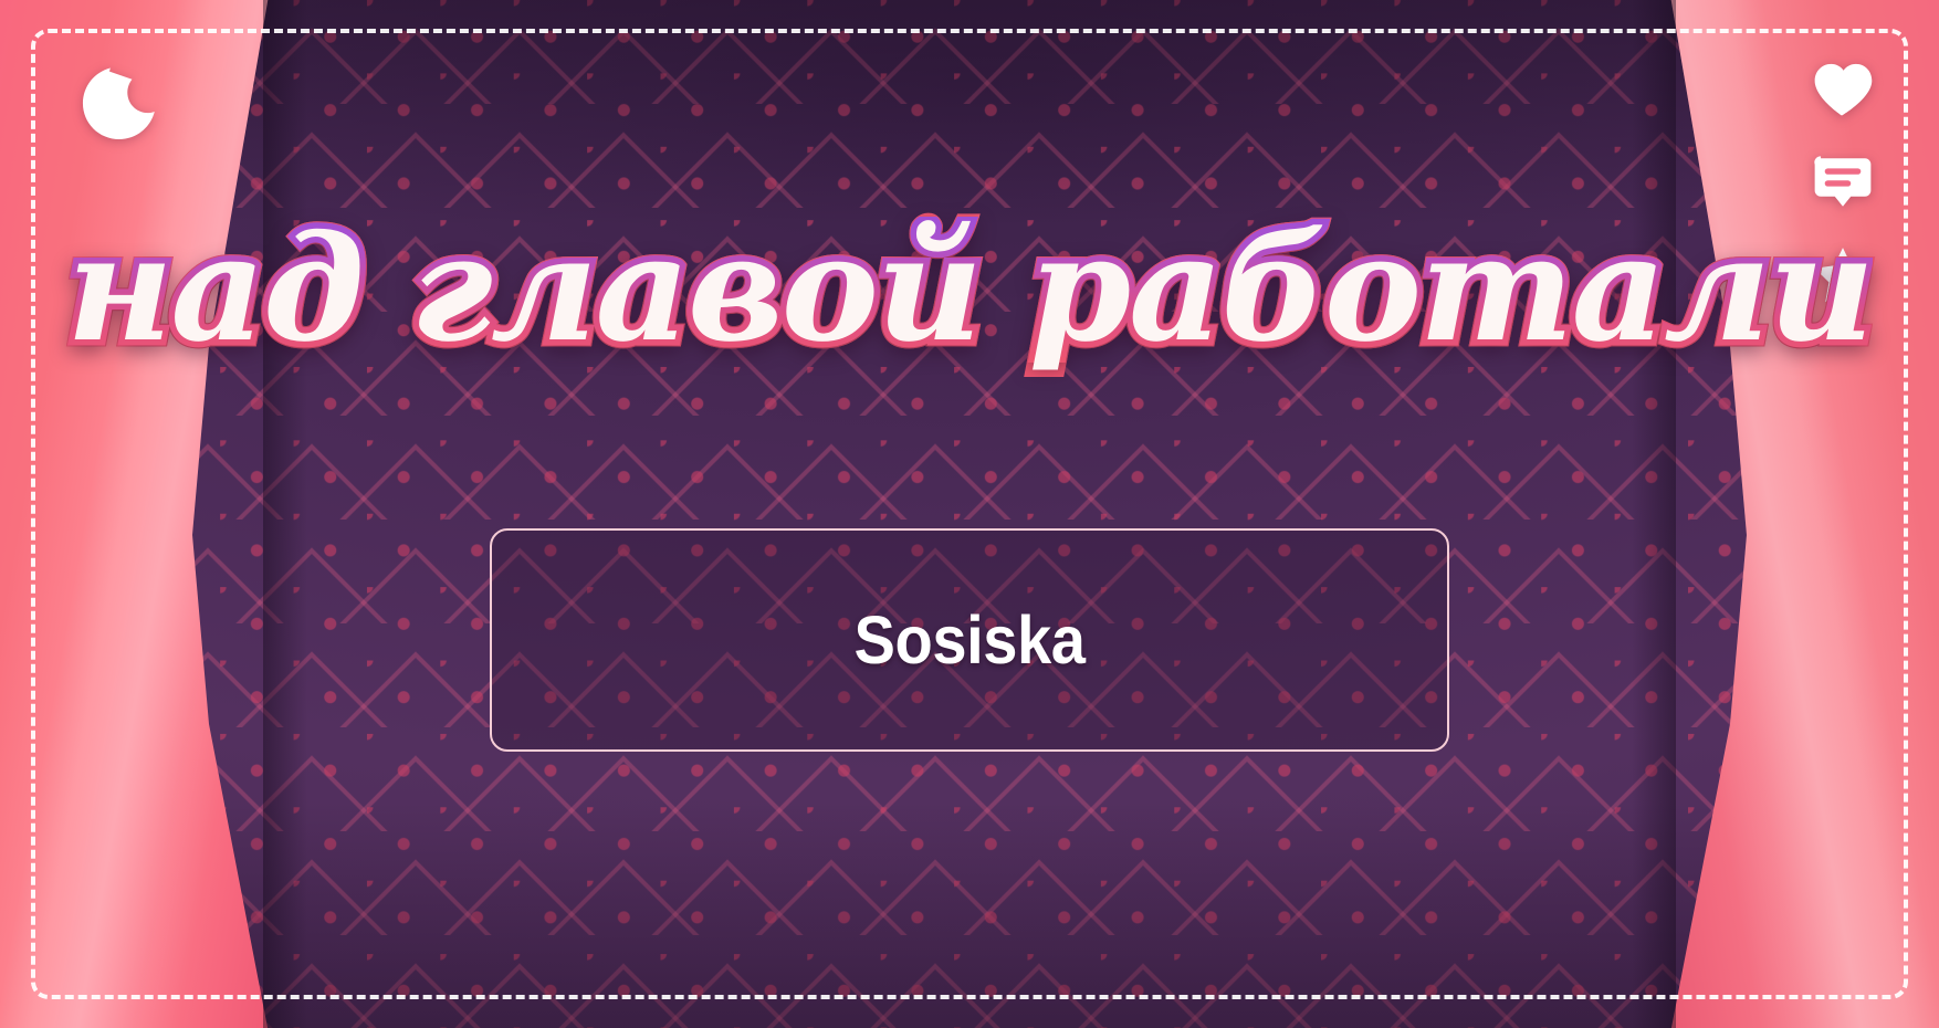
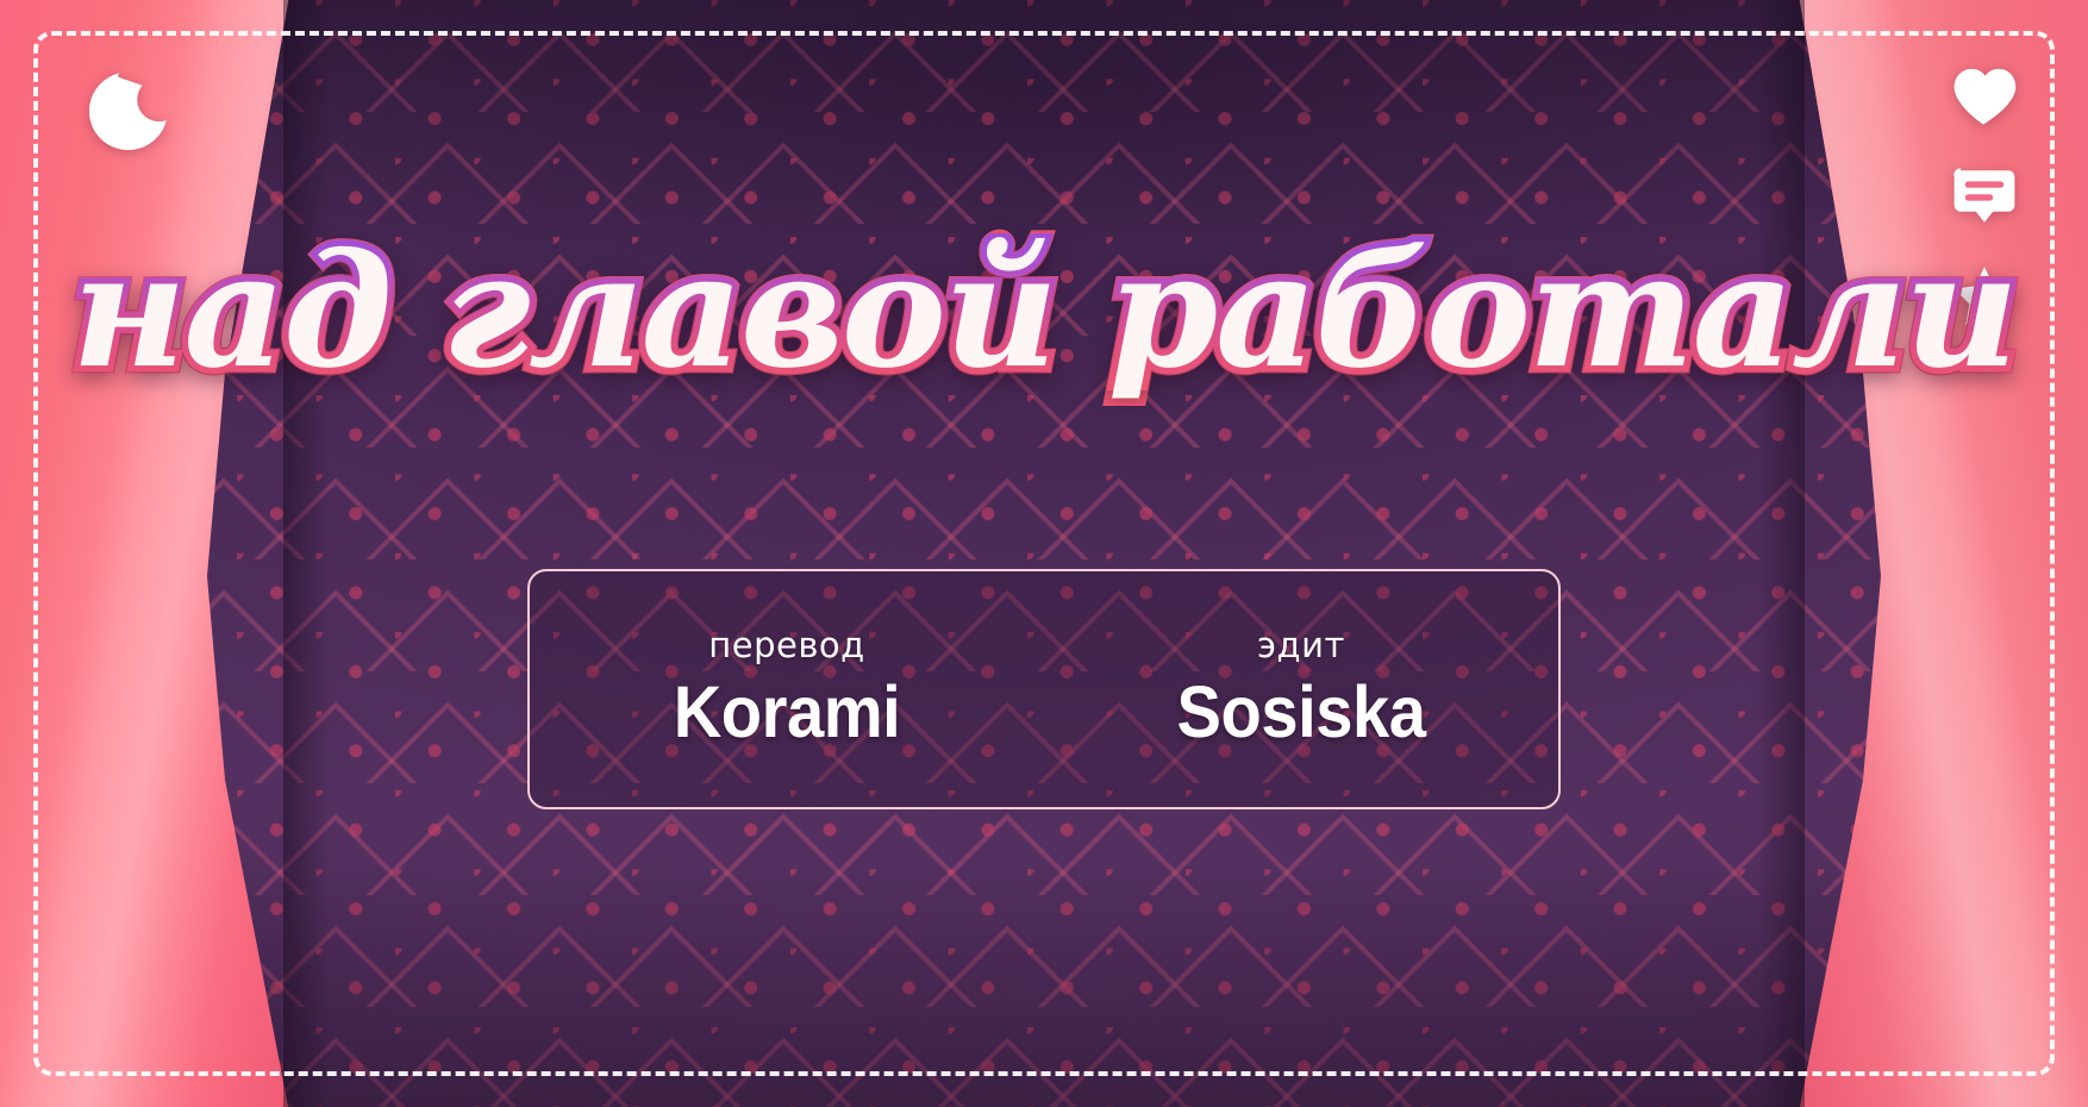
  над главой работали
+ перевод
+ Korami
+ эдит
  Sosiska
